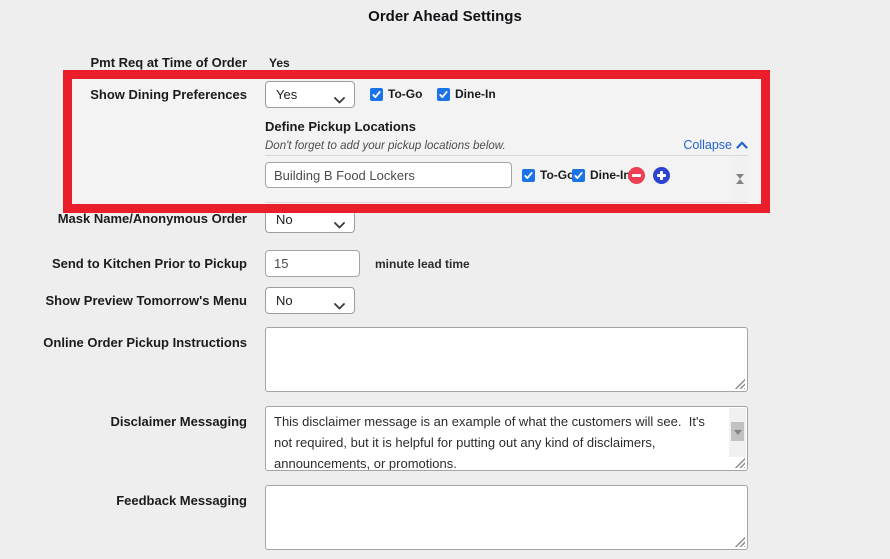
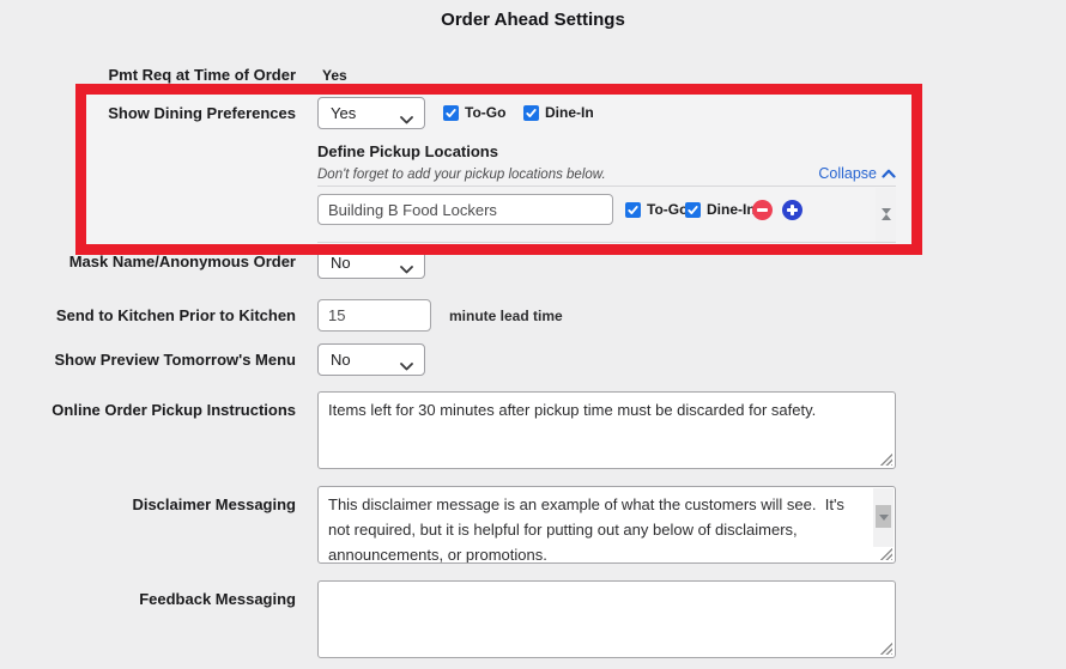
  Order Ahead Settings
  Pmt Req at Time of Order
  Yes
  Show Dining Preferences
  Yes
  To-Go
  Dine-In
  Define Pickup Locations
  Don't forget to add your pickup locations below.
  Collapse
  Building B Food Lockers
  To-Go
  Dine-In
  Mask Name/Anonymous Order
  No
- Send to Kitchen Prior to Pickup
+ Send to Kitchen Prior to Kitchen
  15
  minute lead time
  Show Preview Tomorrow's Menu
  No
  Online Order Pickup Instructions
+ Items left for 30 minutes after pickup time must be discarded for safety.
  Disclaimer Messaging
- This disclaimer message is an example of what the customers will see. It's not required, but it is helpful for putting out any kind of disclaimers, announcements, or promotions.
+ This disclaimer message is an example of what the customers will see. It's not required, but it is helpful for putting out any below of disclaimers, announcements, or promotions.
  Feedback Messaging
